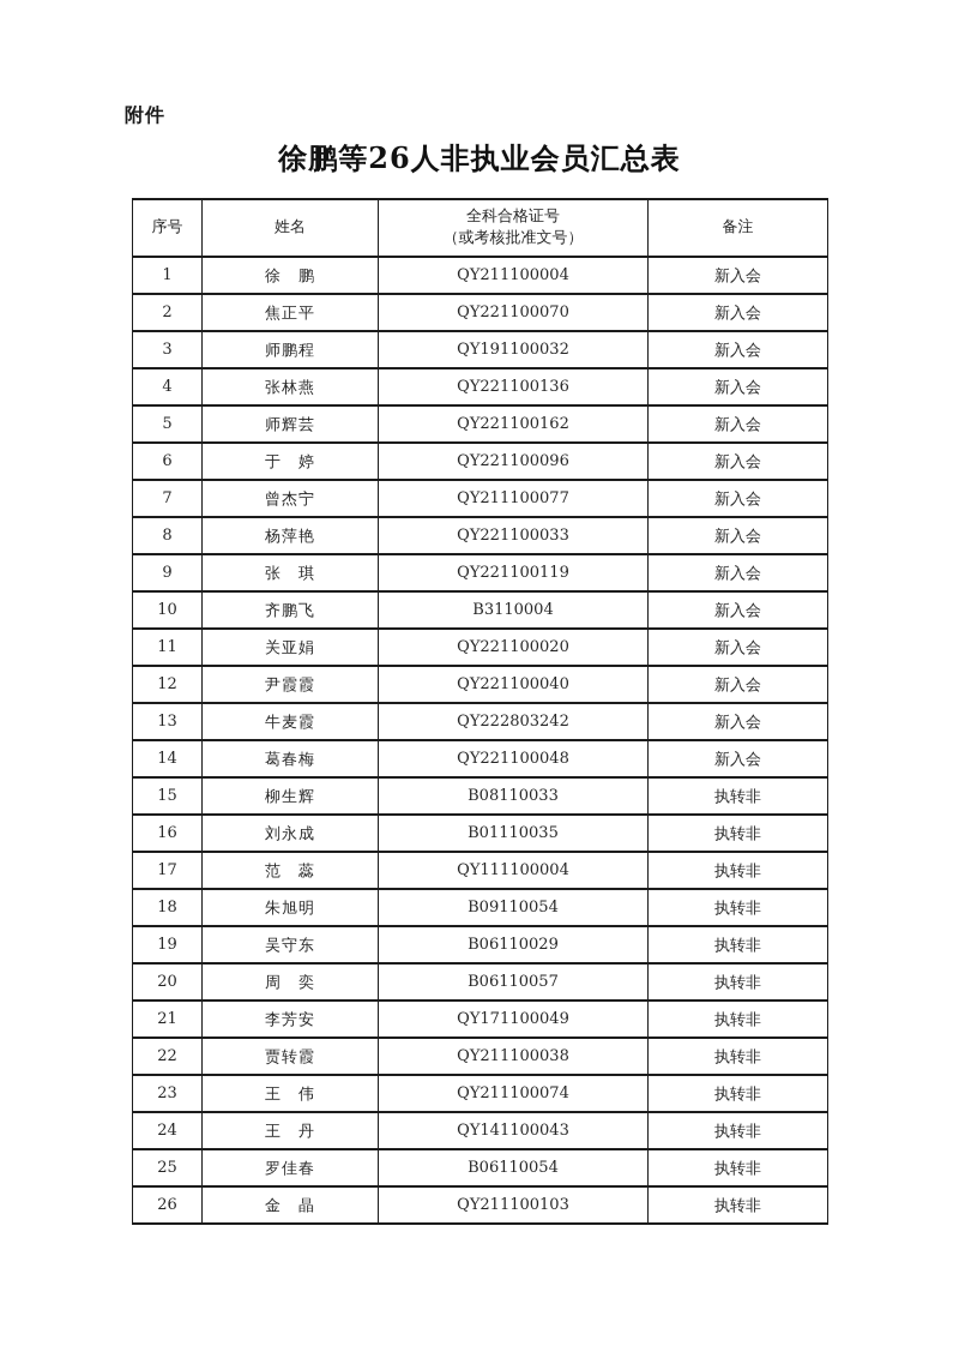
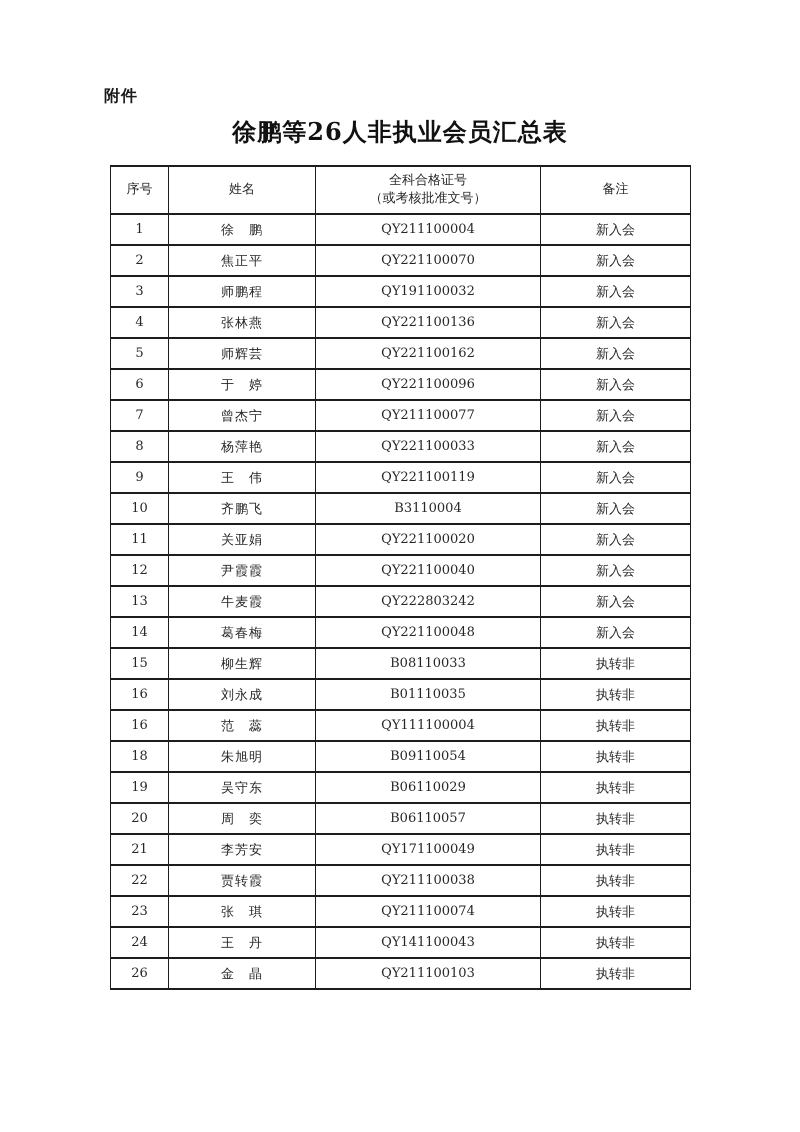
  附件
  徐鹏等26人非执业会员汇总表
  序号	姓名	全科合格证号 （或考核批准文号）	备注
  1	徐 鹏	QY211100004	新入会
  2	焦正平	QY221100070	新入会
  3	师鹏程	QY191100032	新入会
  4	张林燕	QY221100136	新入会
  5	师辉芸	QY221100162	新入会
  6	于 婷	QY221100096	新入会
  7	曾杰宁	QY211100077	新入会
  8	杨萍艳	QY221100033	新入会
- 9	张 琪	QY221100119	新入会
+ 9	王 伟	QY221100119	新入会
  10	齐鹏飞	B3110004	新入会
  11	关亚娟	QY221100020	新入会
  12	尹霞霞	QY221100040	新入会
  13	牛麦霞	QY222803242	新入会
  14	葛春梅	QY221100048	新入会
  15	柳生辉	B08110033	执转非
  16	刘永成	B01110035	执转非
- 17	范 蕊	QY111100004	执转非
+ 16	范 蕊	QY111100004	执转非
  18	朱旭明	B09110054	执转非
  19	吴守东	B06110029	执转非
  20	周 奕	B06110057	执转非
  21	李芳安	QY171100049	执转非
  22	贾转霞	QY211100038	执转非
- 23	王 伟	QY211100074	执转非
+ 23	张 琪	QY211100074	执转非
  24	王 丹	QY141100043	执转非
- 25	罗佳春	B06110054	执转非
  26	金 晶	QY211100103	执转非
